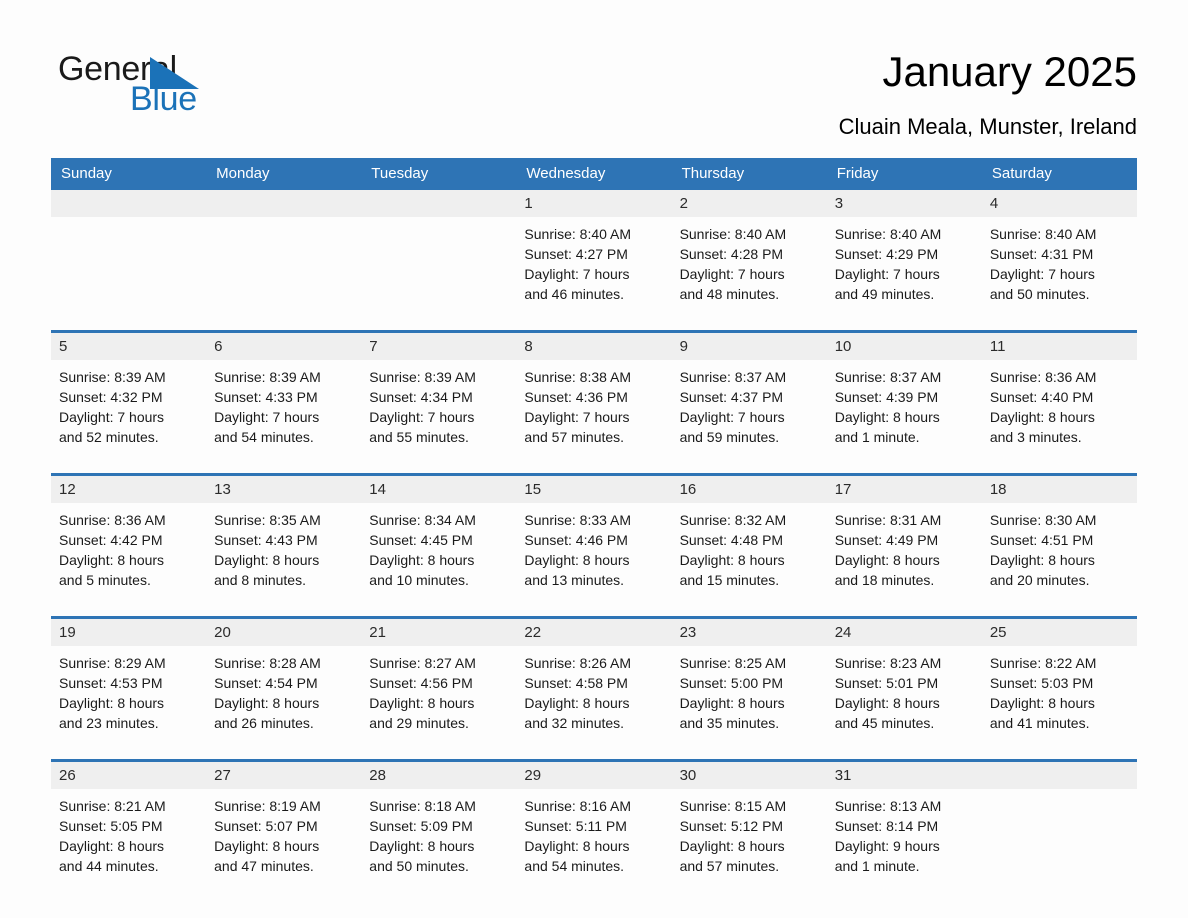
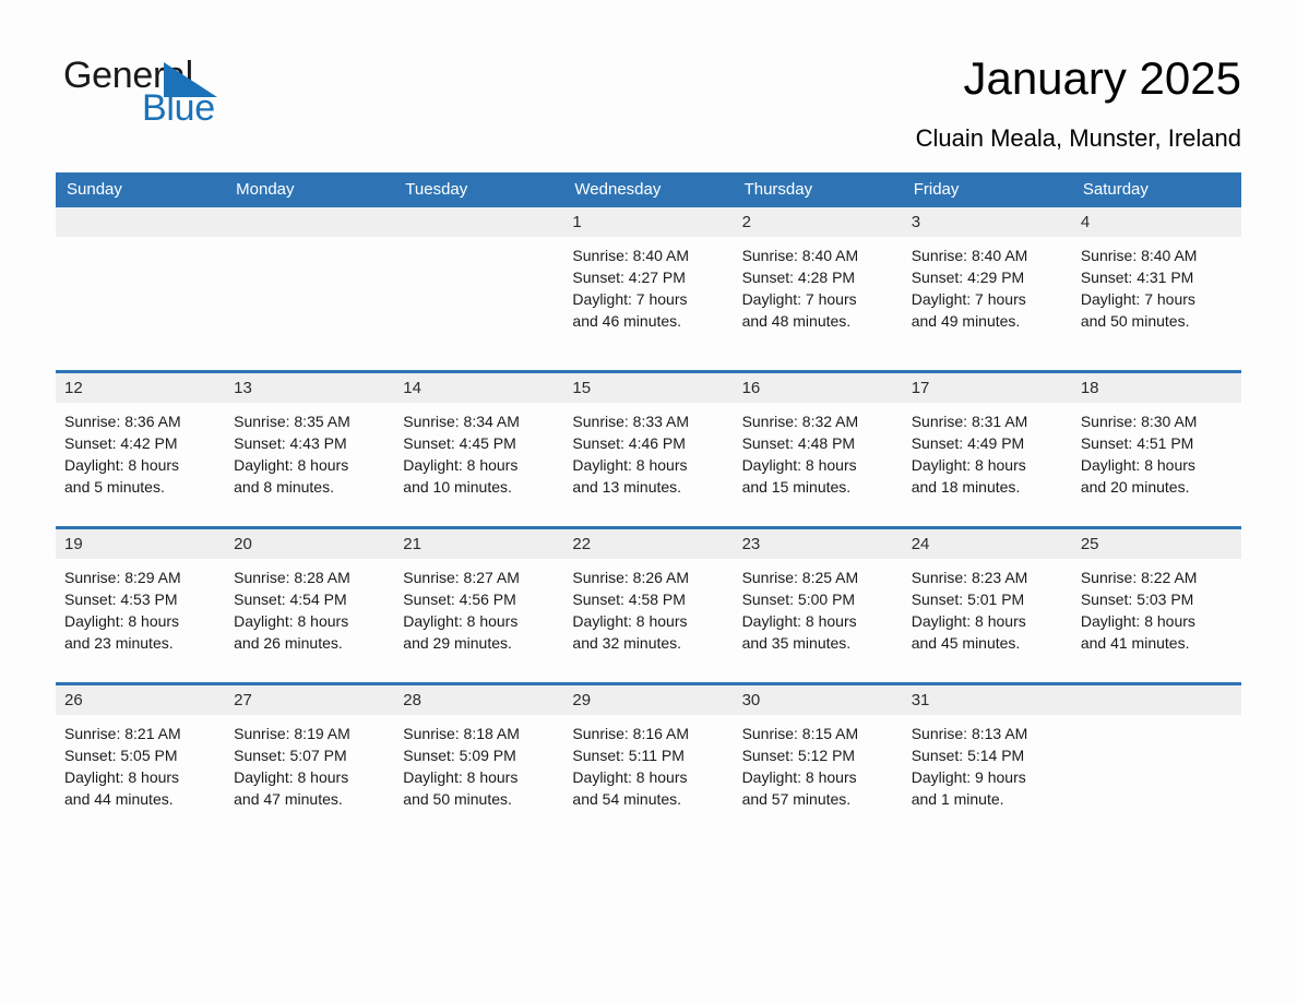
  General
  Blue
  January 2025
  Cluain Meala, Munster, Ireland
  Sunday	Monday	Tuesday	Wednesday	Thursday	Friday	Saturday
  			1Sunrise: 8:40 AMSunset: 4:27 PMDaylight: 7 hoursand 46 minutes.	2Sunrise: 8:40 AMSunset: 4:28 PMDaylight: 7 hoursand 48 minutes.	3Sunrise: 8:40 AMSunset: 4:29 PMDaylight: 7 hoursand 49 minutes.	4Sunrise: 8:40 AMSunset: 4:31 PMDaylight: 7 hoursand 50 minutes.
- 5Sunrise: 8:39 AMSunset: 4:32 PMDaylight: 7 hoursand 52 minutes.	6Sunrise: 8:39 AMSunset: 4:33 PMDaylight: 7 hoursand 54 minutes.	7Sunrise: 8:39 AMSunset: 4:34 PMDaylight: 7 hoursand 55 minutes.	8Sunrise: 8:38 AMSunset: 4:36 PMDaylight: 7 hoursand 57 minutes.	9Sunrise: 8:37 AMSunset: 4:37 PMDaylight: 7 hoursand 59 minutes.	10Sunrise: 8:37 AMSunset: 4:39 PMDaylight: 8 hoursand 1 minute.	11Sunrise: 8:36 AMSunset: 4:40 PMDaylight: 8 hoursand 3 minutes.
  12Sunrise: 8:36 AMSunset: 4:42 PMDaylight: 8 hoursand 5 minutes.	13Sunrise: 8:35 AMSunset: 4:43 PMDaylight: 8 hoursand 8 minutes.	14Sunrise: 8:34 AMSunset: 4:45 PMDaylight: 8 hoursand 10 minutes.	15Sunrise: 8:33 AMSunset: 4:46 PMDaylight: 8 hoursand 13 minutes.	16Sunrise: 8:32 AMSunset: 4:48 PMDaylight: 8 hoursand 15 minutes.	17Sunrise: 8:31 AMSunset: 4:49 PMDaylight: 8 hoursand 18 minutes.	18Sunrise: 8:30 AMSunset: 4:51 PMDaylight: 8 hoursand 20 minutes.
  19Sunrise: 8:29 AMSunset: 4:53 PMDaylight: 8 hoursand 23 minutes.	20Sunrise: 8:28 AMSunset: 4:54 PMDaylight: 8 hoursand 26 minutes.	21Sunrise: 8:27 AMSunset: 4:56 PMDaylight: 8 hoursand 29 minutes.	22Sunrise: 8:26 AMSunset: 4:58 PMDaylight: 8 hoursand 32 minutes.	23Sunrise: 8:25 AMSunset: 5:00 PMDaylight: 8 hoursand 35 minutes.	24Sunrise: 8:23 AMSunset: 5:01 PMDaylight: 8 hoursand 45 minutes.	25Sunrise: 8:22 AMSunset: 5:03 PMDaylight: 8 hoursand 41 minutes.
- 26Sunrise: 8:21 AMSunset: 5:05 PMDaylight: 8 hoursand 44 minutes.	27Sunrise: 8:19 AMSunset: 5:07 PMDaylight: 8 hoursand 47 minutes.	28Sunrise: 8:18 AMSunset: 5:09 PMDaylight: 8 hoursand 50 minutes.	29Sunrise: 8:16 AMSunset: 5:11 PMDaylight: 8 hoursand 54 minutes.	30Sunrise: 8:15 AMSunset: 5:12 PMDaylight: 8 hoursand 57 minutes.	31Sunrise: 8:13 AMSunset: 8:14 PMDaylight: 9 hoursand 1 minute.
+ 26Sunrise: 8:21 AMSunset: 5:05 PMDaylight: 8 hoursand 44 minutes.	27Sunrise: 8:19 AMSunset: 5:07 PMDaylight: 8 hoursand 47 minutes.	28Sunrise: 8:18 AMSunset: 5:09 PMDaylight: 8 hoursand 50 minutes.	29Sunrise: 8:16 AMSunset: 5:11 PMDaylight: 8 hoursand 54 minutes.	30Sunrise: 8:15 AMSunset: 5:12 PMDaylight: 8 hoursand 57 minutes.	31Sunrise: 8:13 AMSunset: 5:14 PMDaylight: 9 hoursand 1 minute.
